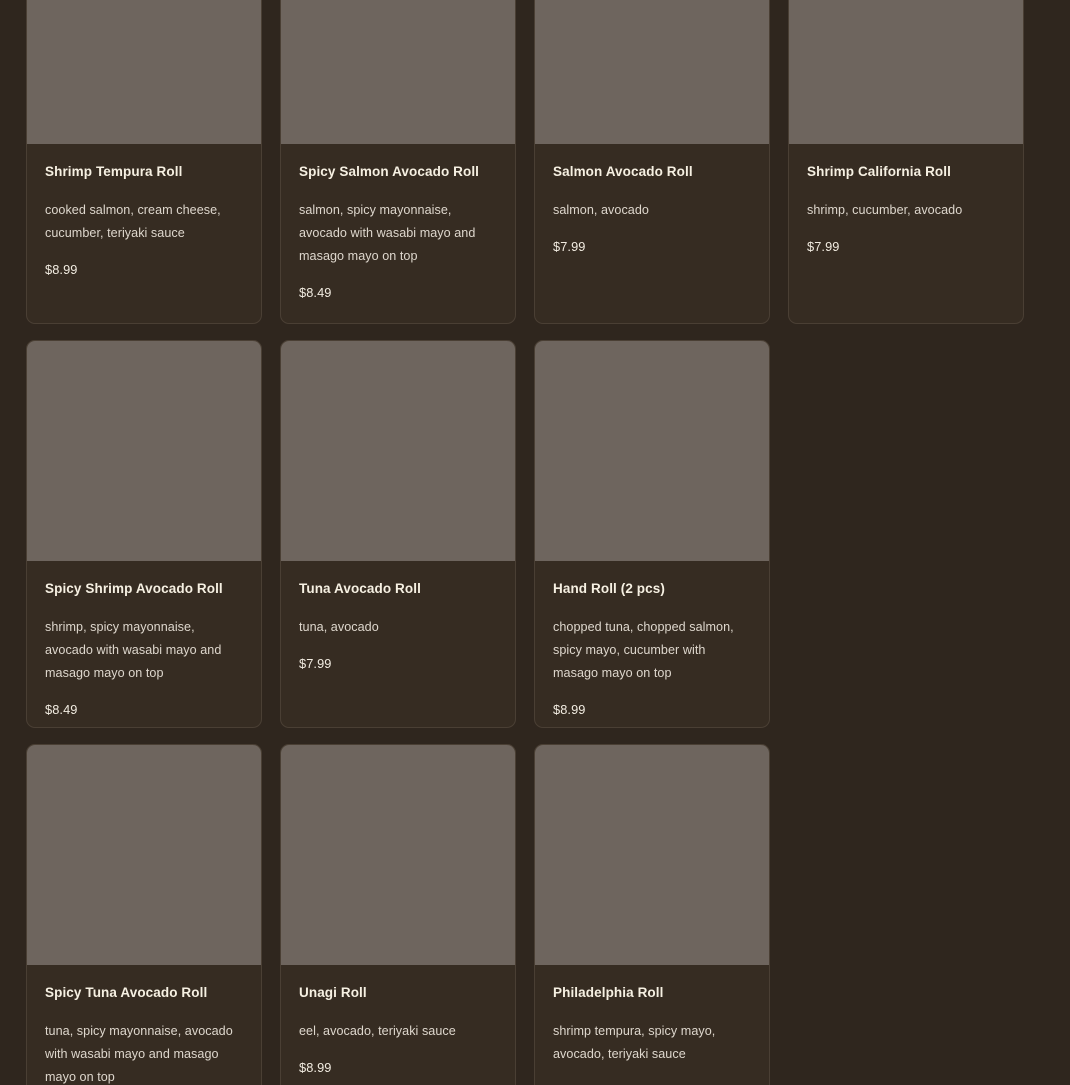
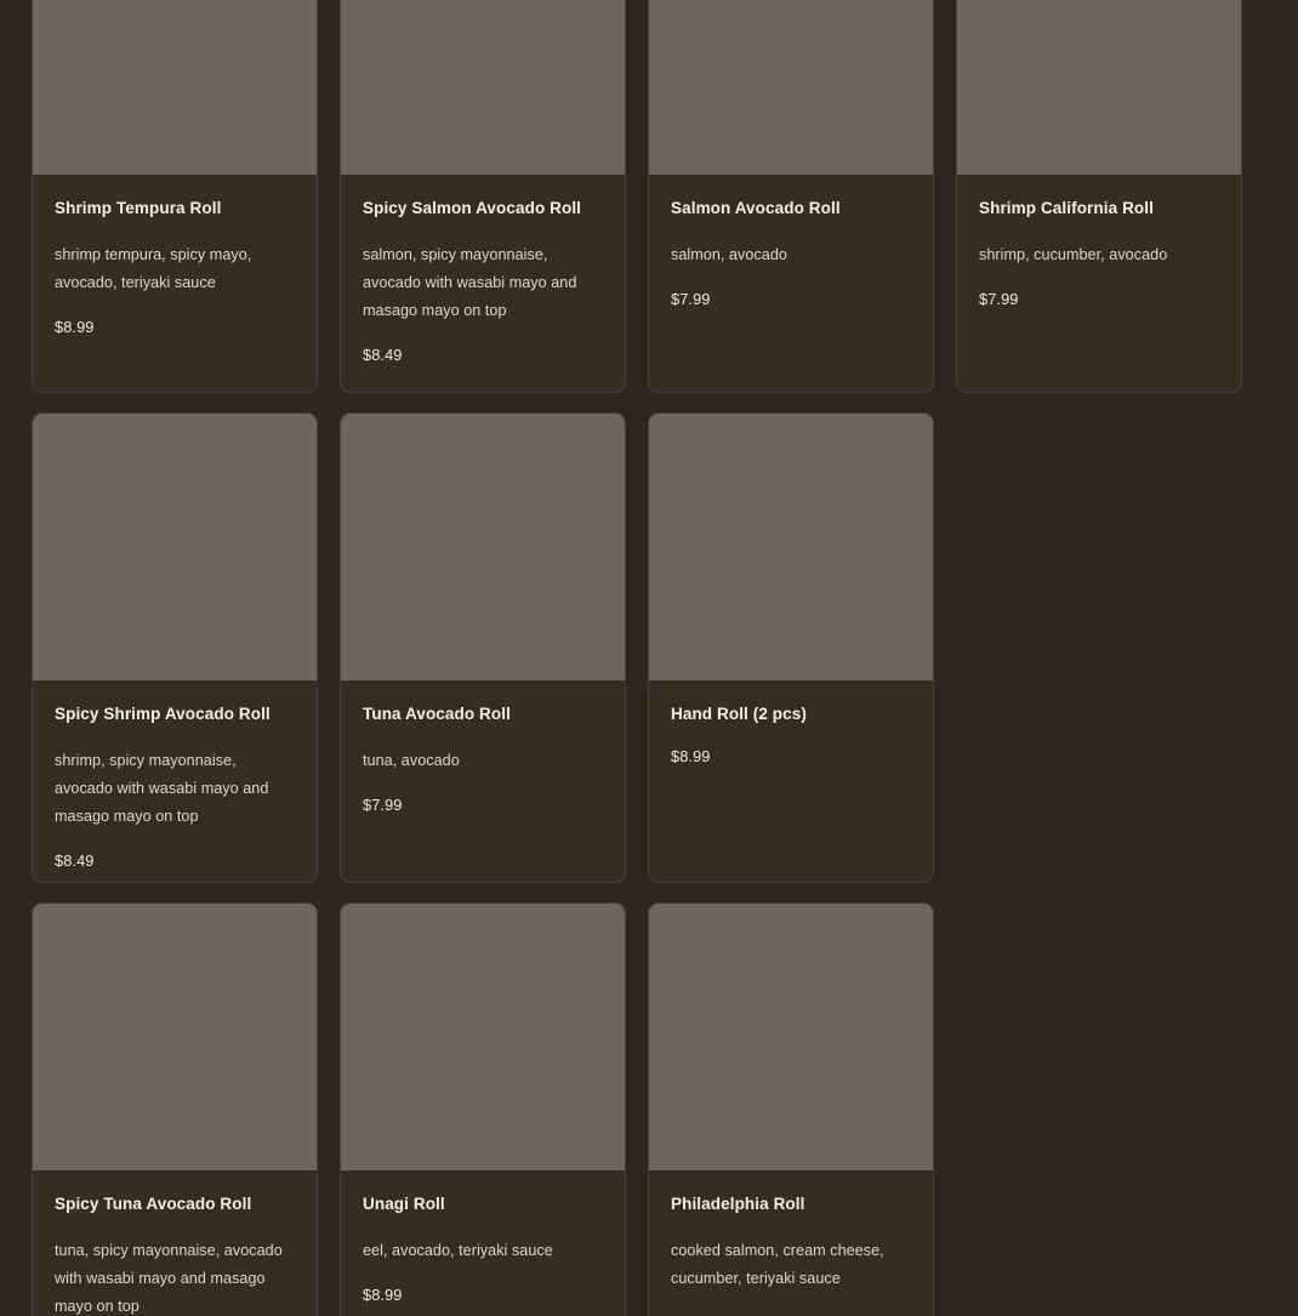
  Shrimp Tempura Roll
- cooked salmon, cream cheese, cucumber, teriyaki sauce
+ shrimp tempura, spicy mayo, avocado, teriyaki sauce
  $8.99
  Spicy Salmon Avocado Roll
  salmon, spicy mayonnaise, avocado with wasabi mayo and masago mayo on top
  $8.49
  Salmon Avocado Roll
  salmon, avocado
  $7.99
  Shrimp California Roll
  shrimp, cucumber, avocado
  $7.99
  Spicy Shrimp Avocado Roll
  shrimp, spicy mayonnaise, avocado with wasabi mayo and masago mayo on top
  $8.49
  Tuna Avocado Roll
  tuna, avocado
  $7.99
  Hand Roll (2 pcs)
- chopped tuna, chopped salmon, spicy mayo, cucumber with masago mayo on top
  $8.99
  Spicy Tuna Avocado Roll
  tuna, spicy mayonnaise, avocado with wasabi mayo and masago mayo on top
  Unagi Roll
  eel, avocado, teriyaki sauce
  $8.99
  Philadelphia Roll
- shrimp tempura, spicy mayo, avocado, teriyaki sauce
+ cooked salmon, cream cheese, cucumber, teriyaki sauce
